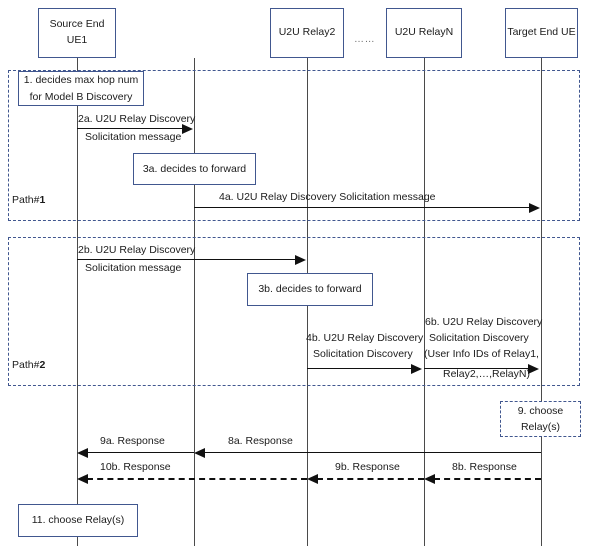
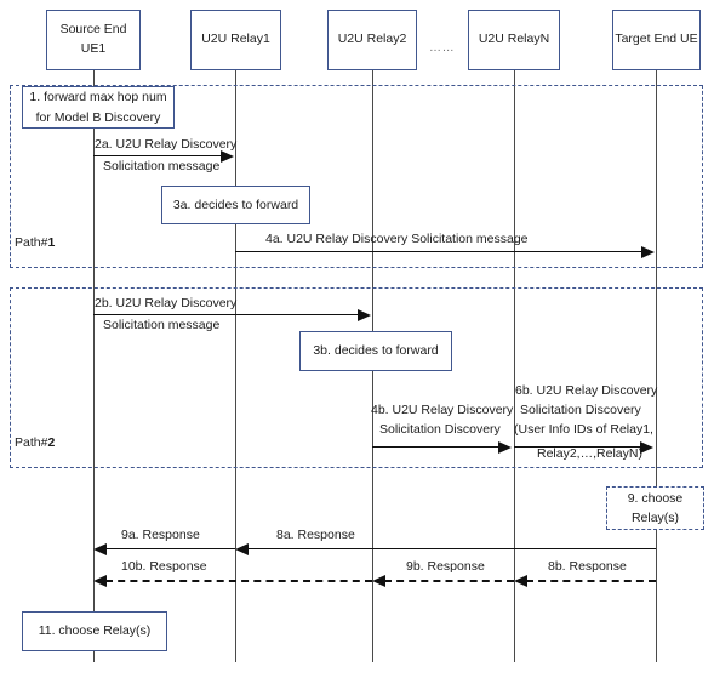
  Path#1
  Path#2
  Source End
  UE1
+ U2U Relay1
  U2U Relay2
  ……
  U2U RelayN
  Target End UE
- 1. decides max hop num
+ 1. forward max hop num
  for Model B Discovery
  2a. U2U Relay Discovery
  Solicitation message
  3a. decides to forward
  4a. U2U Relay Discovery Solicitation message
  2b. U2U Relay Discovery
  Solicitation message
  3b. decides to forward
  4b. U2U Relay Discovery
  Solicitation Discovery
  6b. U2U Relay Discovery
  Solicitation Discovery
  (User Info IDs of Relay1,
  Relay2,…,RelayN)
  9. choose
  Relay(s)
  8a. Response
  9a. Response
  8b. Response
  9b. Response
  10b. Response
  11. choose Relay(s)
